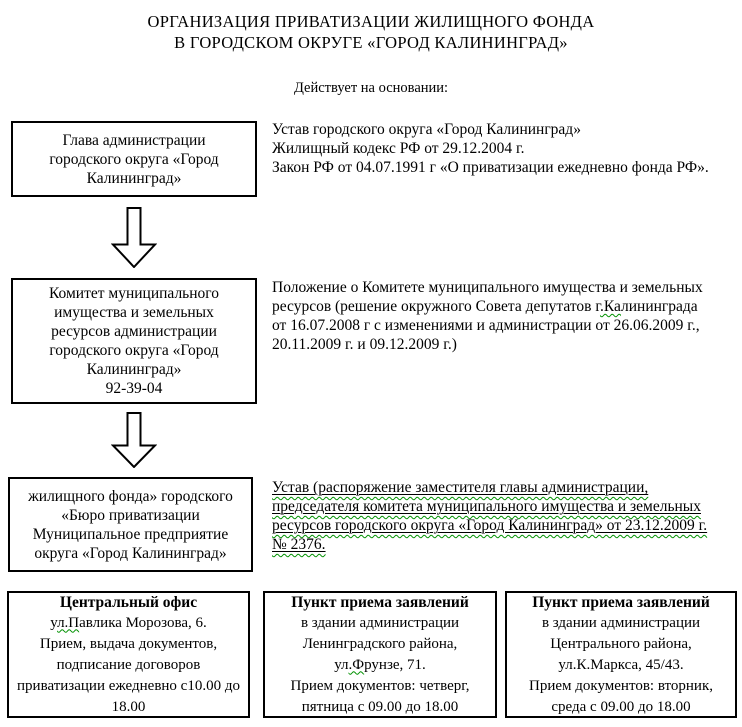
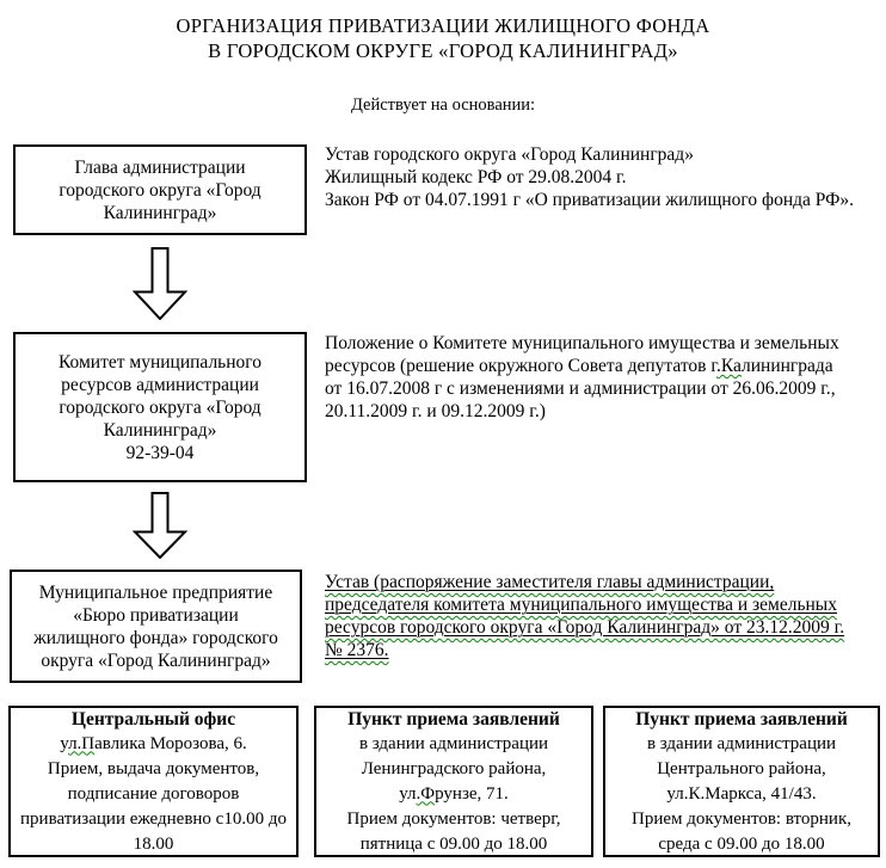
  ОРГАНИЗАЦИЯ ПРИВАТИЗАЦИИ ЖИЛИЩНОГО ФОНДА
  В ГОРОДСКОМ ОКРУГЕ «ГОРОД КАЛИНИНГРАД»
  Действует на основании:
  Глава администрации
  городского округа «Город
  Калининград»
  Комитет муниципального
- имущества и земельных
  ресурсов администрации
  городского округа «Город
  Калининград»
  92-39-04
- жилищного фонда» городского
+ Муниципальное предприятие
  «Бюро приватизации
- Муниципальное предприятие
+ жилищного фонда» городского
  округа «Город Калининград»
  Устав городского округа «Город Калининград»
- Жилищный кодекс РФ от 29.12.2004 г.
+ Жилищный кодекс РФ от 29.08.2004 г.
- Закон РФ от 04.07.1991 г «О приватизации ежедневно фонда РФ».
+ Закон РФ от 04.07.1991 г «О приватизации жилищного фонда РФ».
  Положение о Комитете муниципального имущества и земельных
  ресурсов (решение окружного Совета депутатов г.Калининграда
  от 16.07.2008 г с изменениями и администрации от 26.06.2009 г.,
  20.11.2009 г. и 09.12.2009 г.)
  Устав (распоряжение заместителя главы администрации,
  председателя комитета муниципального имущества и земельных
  ресурсов городского округа «Город Калининград» от 23.12.2009 г.
  № 2376.
  Центральный офис
  ул.Павлика Морозова, 6.
  Прием, выдача документов,
  подписание договоров
  приватизации ежедневно с10.00 до
  18.00
  Пункт приема заявлений
  в здании администрации
  Ленинградского района,
  ул.Фрунзе, 71.
  Прием документов: четверг,
  пятница с 09.00 до 18.00
  Пункт приема заявлений
  в здании администрации
  Центрального района,
- ул.К.Маркса, 45/43.
+ ул.К.Маркса, 41/43.
  Прием документов: вторник,
  среда с 09.00 до 18.00
